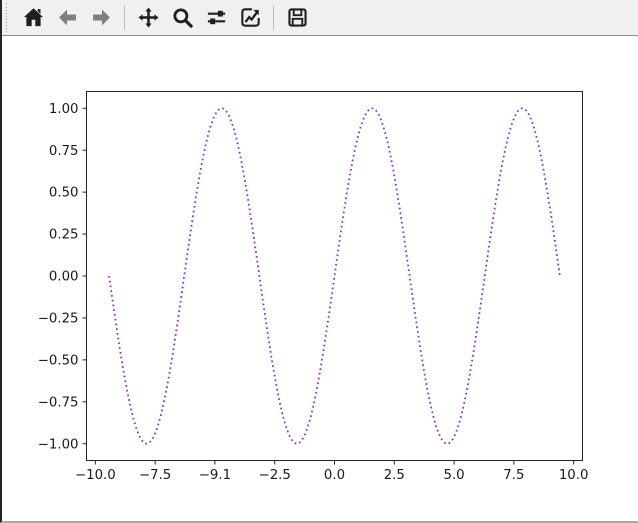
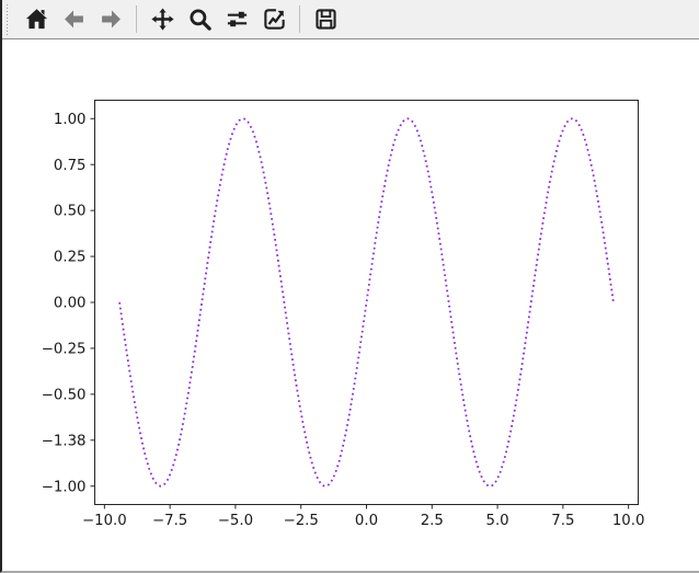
  −10.0
  −7.5
- −9.1
+ −5.0
  −2.5
  0.0
  2.5
  5.0
  7.5
  10.0
  −1.00
- −0.75
+ −1.38
  −0.50
  −0.25
  0.00
  0.25
  0.50
  0.75
  1.00
